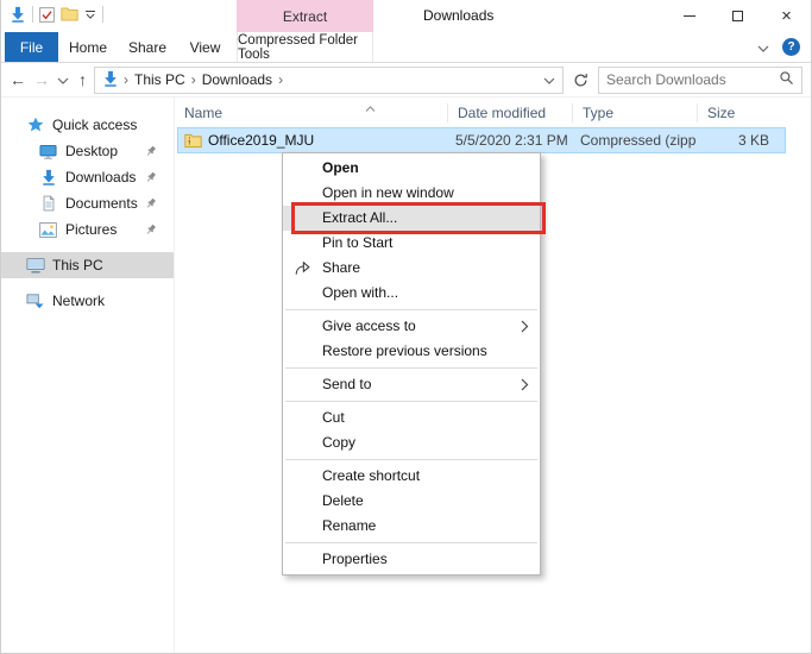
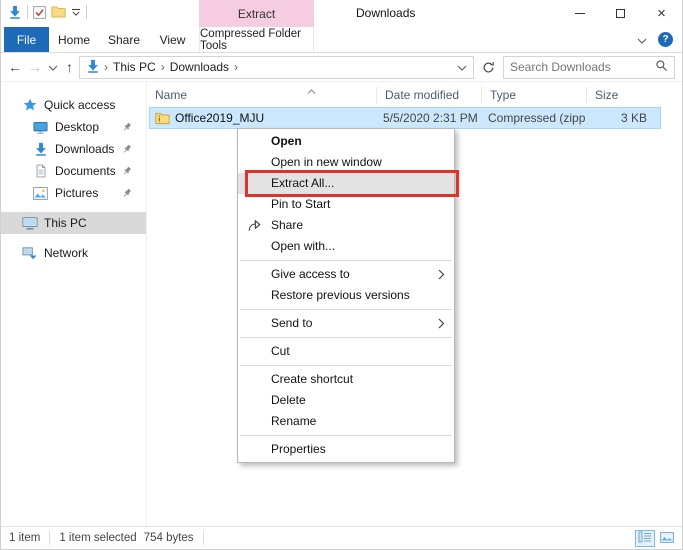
  Extract
  Downloads
  ×
  File
  Home
  Share
  View
  Compressed Folder Tools
  ?
  ←
  →
  ↑
  ›
  This PC
  ›
  Downloads
  ›
  Search Downloads
  Quick access
  Desktop
  Downloads
  Documents
  Pictures
  This PC
  Network
  Name
  Date modified
  Type
  Size
  Office2019_MJU
  5/5/2020 2:31 PM
  Compressed (zipp
  3 KB
  Open
  Open in new window
  Extract All...
  Pin to Start
  Share
  Open with...
  Give access to
  Restore previous versions
  Send to
  Cut
- Copy
  Create shortcut
  Delete
  Rename
  Properties
+ 1 item
+ 1 item selected
+ 754 bytes
